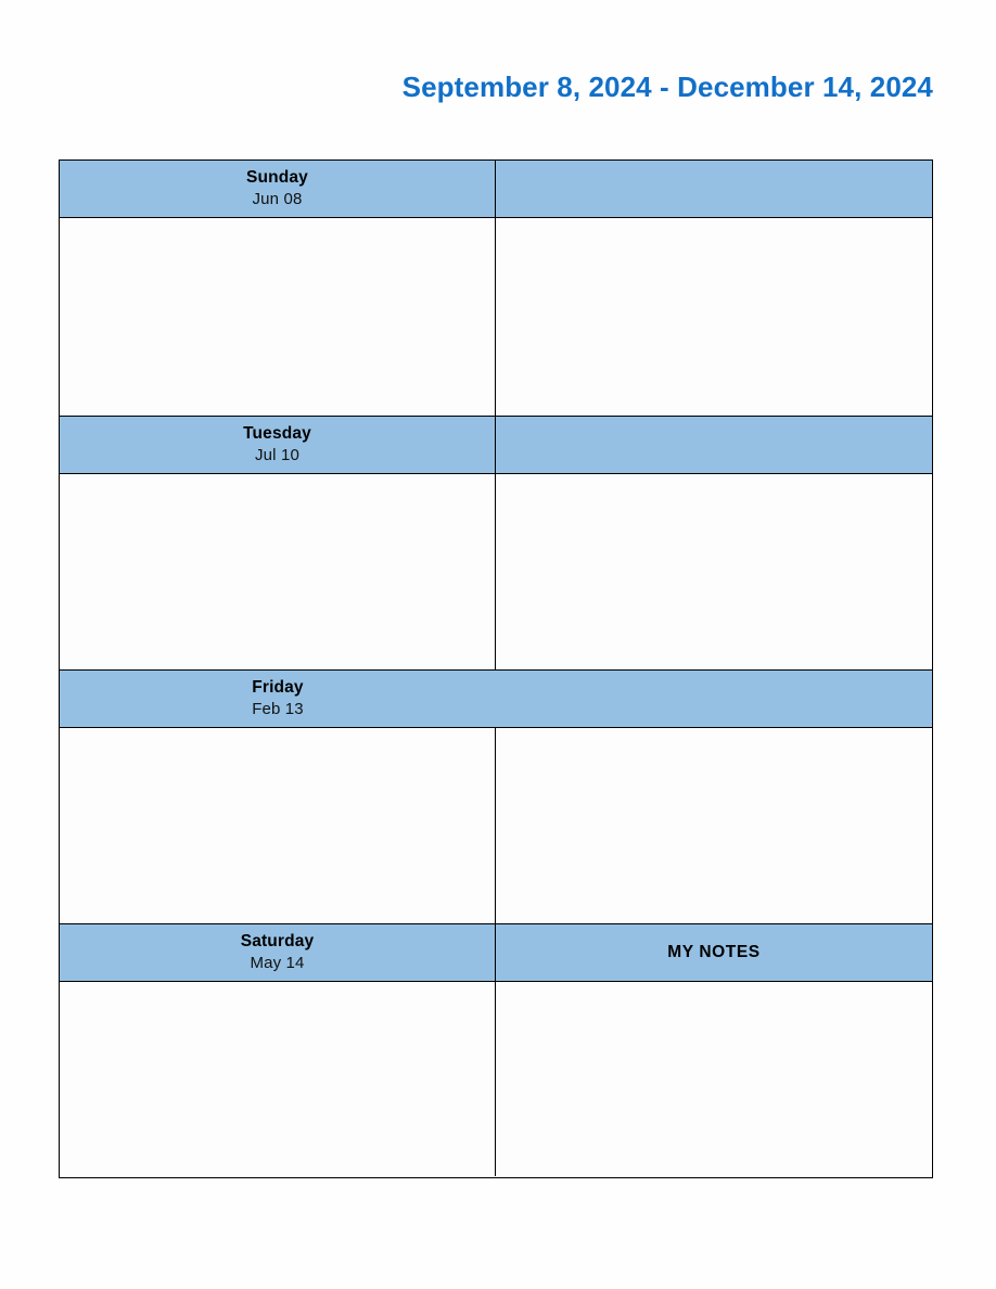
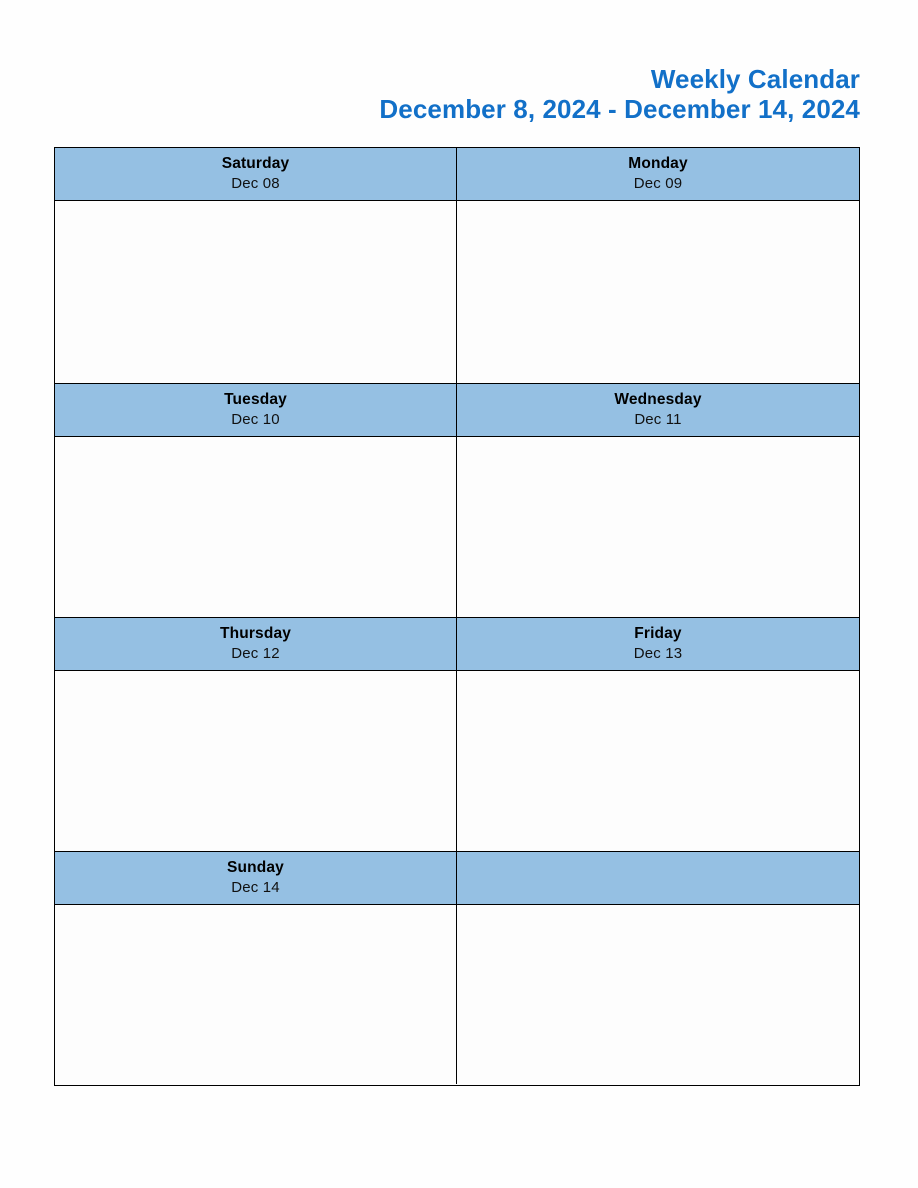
+ Weekly Calendar
- September 8, 2024 - December 14, 2024
+ December 8, 2024 - December 14, 2024
- Sunday
+ Saturday
- Jun 08
+ Dec 08
+ Monday
+ Dec 09
  Tuesday
- Jul 10
+ Dec 10
+ Wednesday
+ Dec 11
+ Thursday
+ Dec 12
  Friday
- Feb 13
+ Dec 13
- Saturday
+ Sunday
- May 14
+ Dec 14
- MY NOTES
